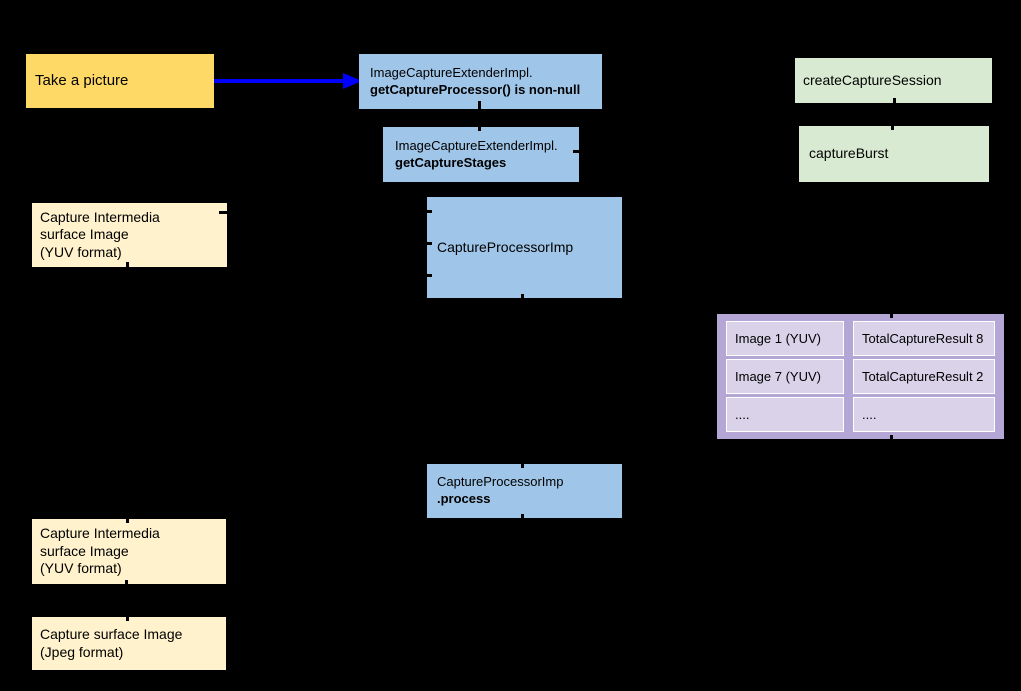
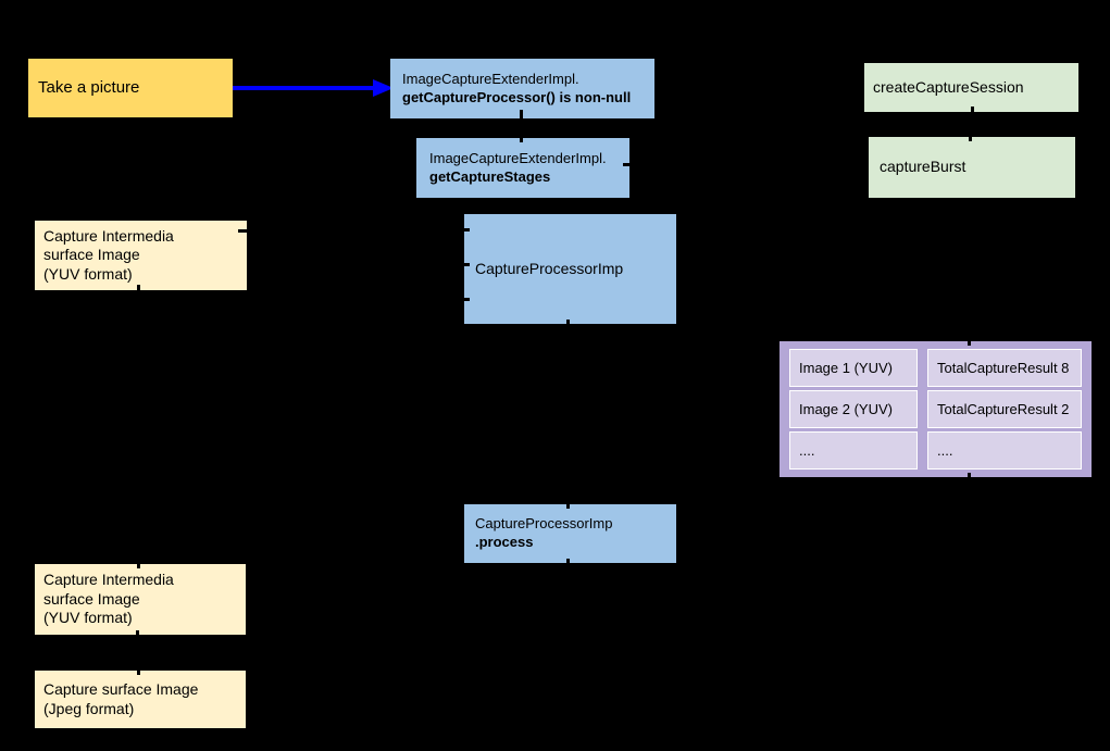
  Take a picture
  ImageCaptureExtenderImpl.
  getCaptureProcessor() is non-null
  ImageCaptureExtenderImpl.
  getCaptureStages
  CaptureProcessorImp
  createCaptureSession
  captureBurst
  Capture Intermedia
  surface Image
  (YUV format)
  Image 1 (YUV)
  TotalCaptureResult 8
- Image 7 (YUV)
+ Image 2 (YUV)
  TotalCaptureResult 2
  ....
  ....
  CaptureProcessorImp
  .process
  Capture Intermedia
  surface Image
  (YUV format)
  Capture surface Image
  (Jpeg format)
